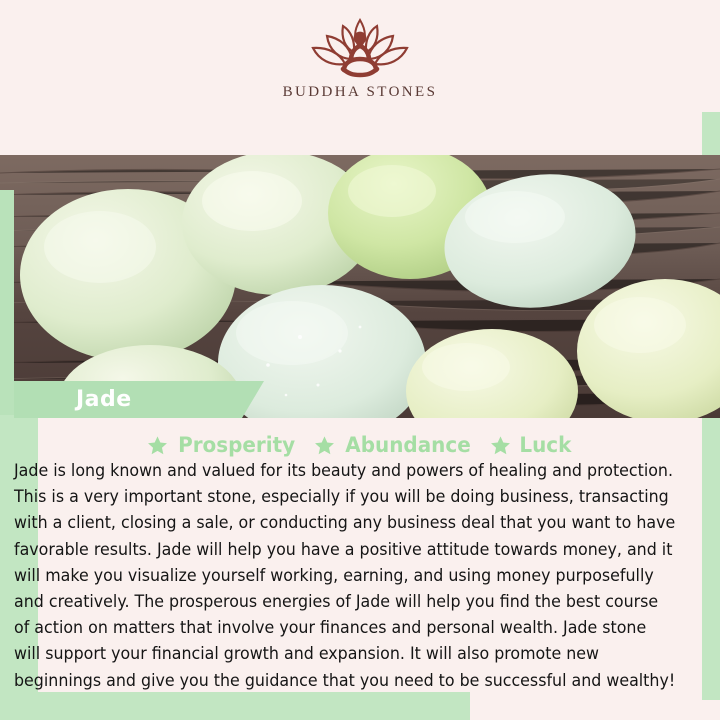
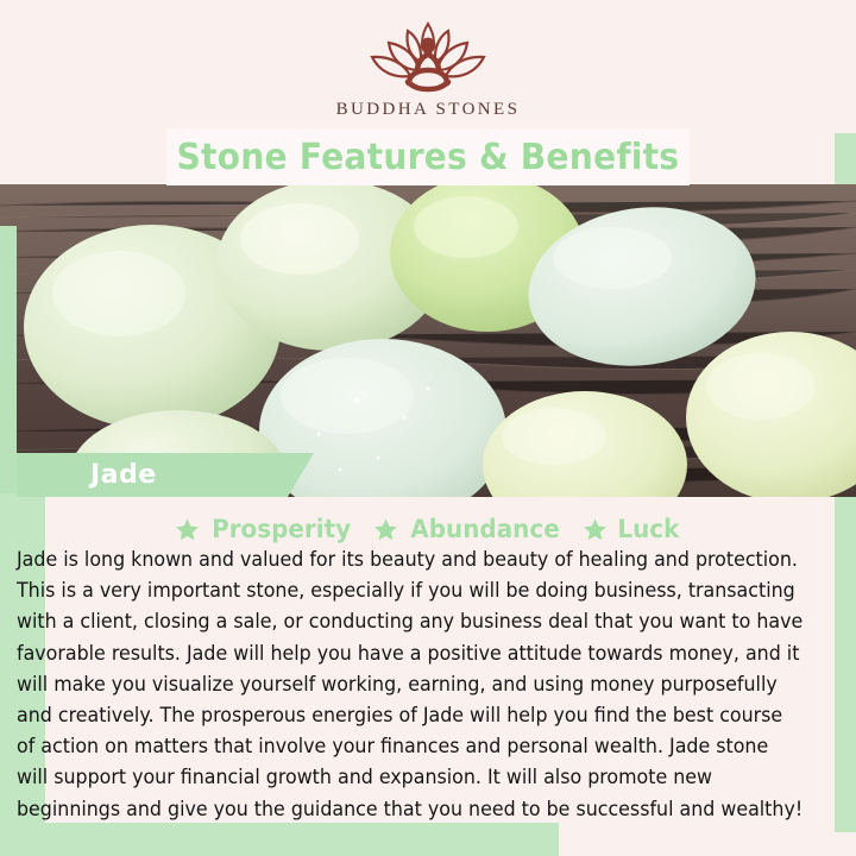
  BUDDHA STONES
+ Stone Features & Benefits
  Jade
  Prosperity
  Abundance
  Luck
- Jade is long known and valued for its beauty and powers of healing and protection. This is a very important stone, especially if you will be doing business, transacting with a client, closing a sale, or conducting any business deal that you want to have favorable results. Jade will help you have a positive attitude towards money, and it will make you visualize yourself working, earning, and using money purposefully and creatively. The prosperous energies of Jade will help you find the best course of action on matters that involve your finances and personal wealth. Jade stone will support your financial growth and expansion. It will also promote new beginnings and give you the guidance that you need to be successful and wealthy!
+ Jade is long known and valued for its beauty and beauty of healing and protection. This is a very important stone, especially if you will be doing business, transacting with a client, closing a sale, or conducting any business deal that you want to have favorable results. Jade will help you have a positive attitude towards money, and it will make you visualize yourself working, earning, and using money purposefully and creatively. The prosperous energies of Jade will help you find the best course of action on matters that involve your finances and personal wealth. Jade stone will support your financial growth and expansion. It will also promote new beginnings and give you the guidance that you need to be successful and wealthy!
